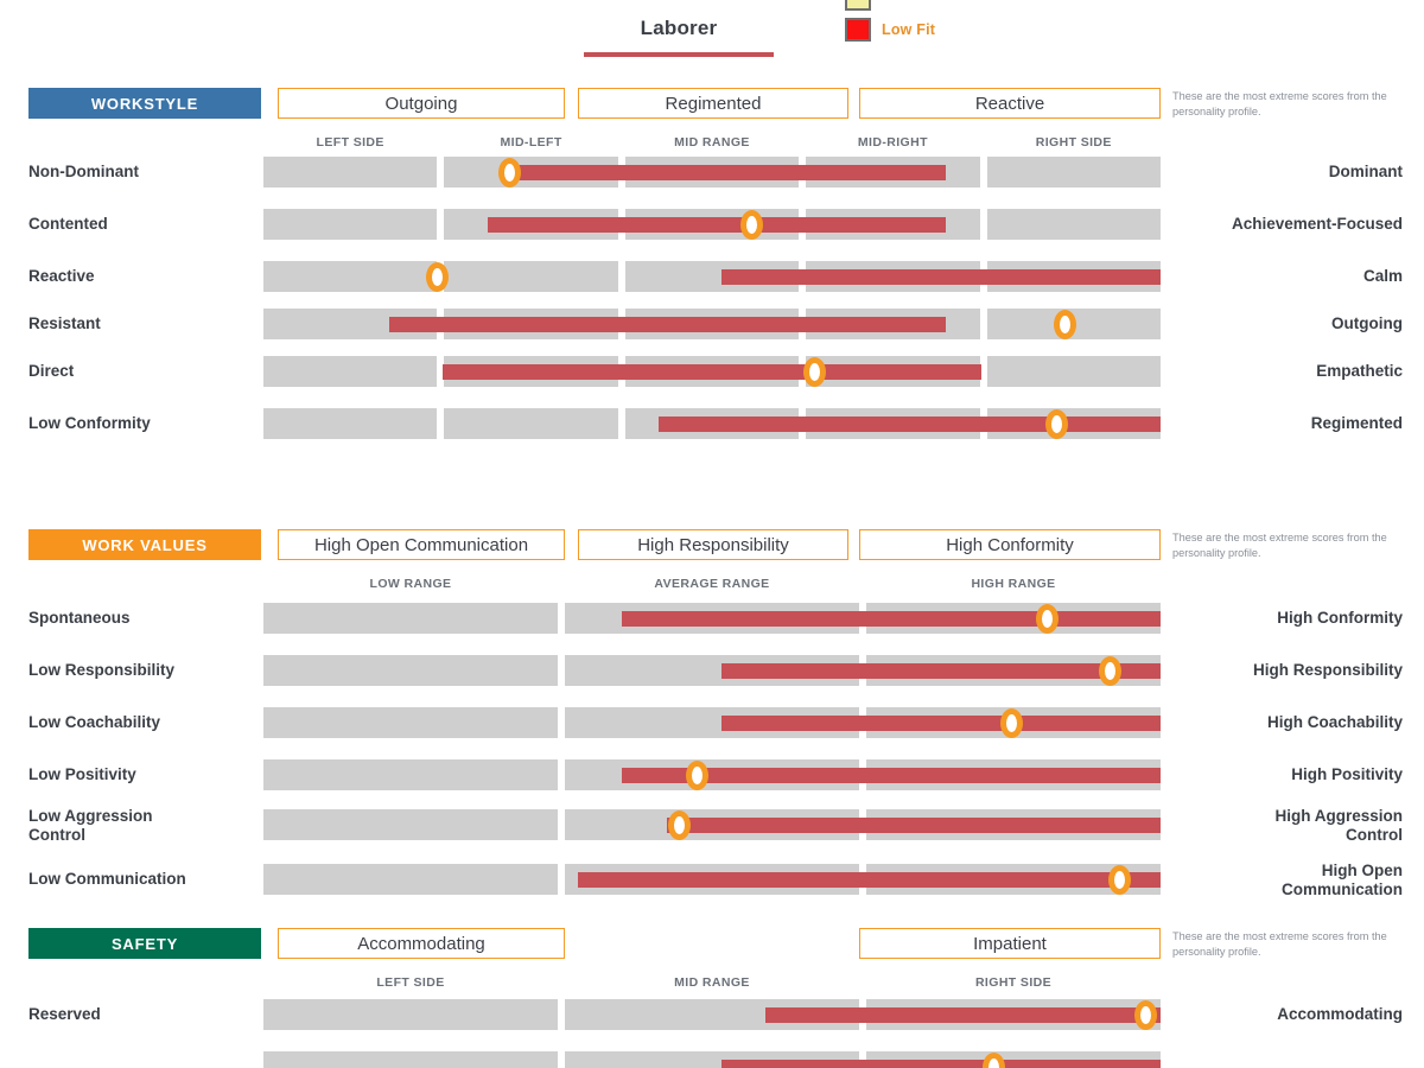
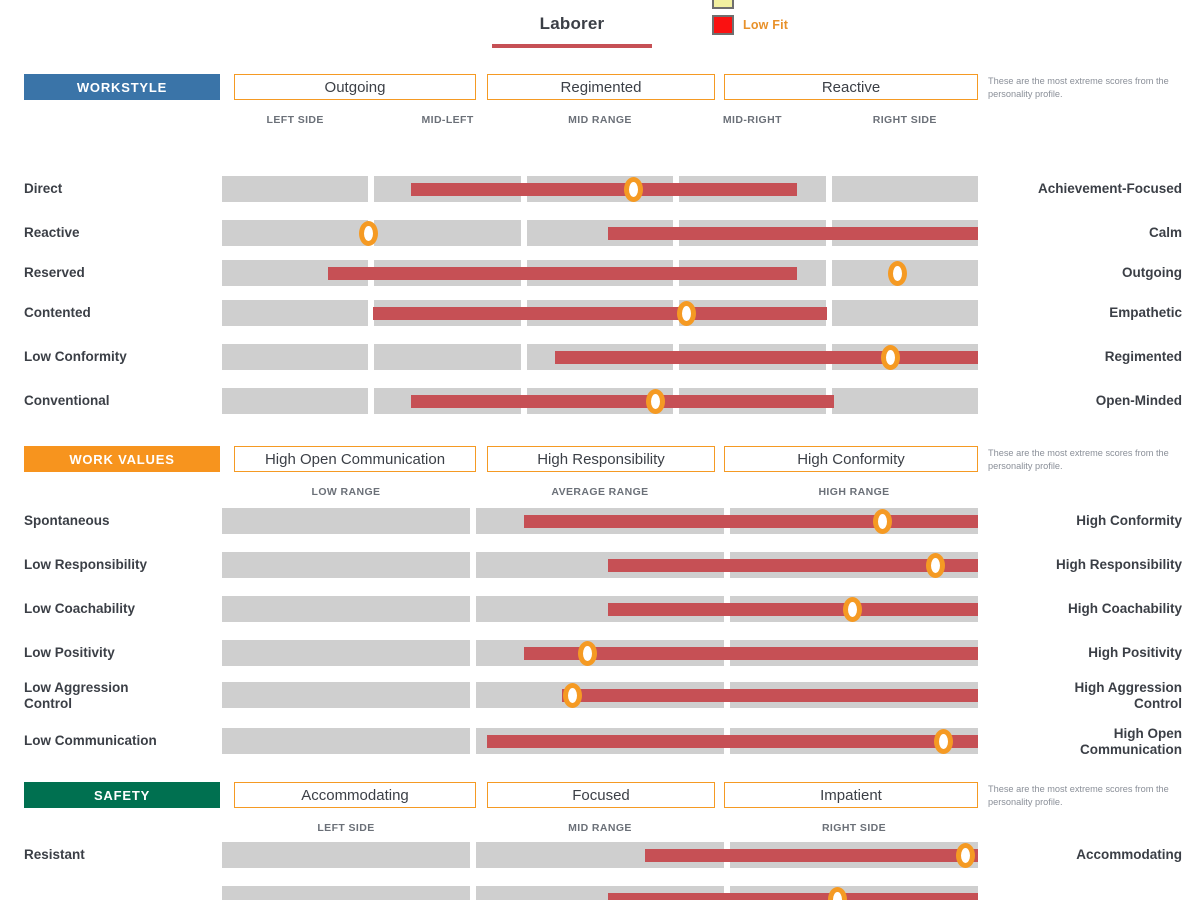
  Laborer
  Low Fit
  WORKSTYLE
  Outgoing
  Regimented
  Reactive
  These are the most extreme scores from the personality profile.
  LEFT SIDE
  MID-LEFT
  MID RANGE
  MID-RIGHT
  RIGHT SIDE
  WORK VALUES
  High Open Communication
  High Responsibility
  High Conformity
  These are the most extreme scores from the personality profile.
  LOW RANGE
  AVERAGE RANGE
  HIGH RANGE
  SAFETY
  Accommodating
+ Focused
  Impatient
  These are the most extreme scores from the personality profile.
  LEFT SIDE
  MID RANGE
  RIGHT SIDE
- Non-Dominant
- Dominant
- Contented
+ Direct
  Achievement-Focused
  Reactive
  Calm
- Resistant
+ Reserved
  Outgoing
- Direct
+ Contented
  Empathetic
  Low Conformity
  Regimented
+ Conventional
+ Open-Minded
  Spontaneous
  High Conformity
  Low Responsibility
  High Responsibility
  Low Coachability
  High Coachability
  Low Positivity
  High Positivity
  Low Aggression
  Control
  High Aggression
  Control
  Low Communication
  High Open
  Communication
- Reserved
+ Resistant
  Accommodating
